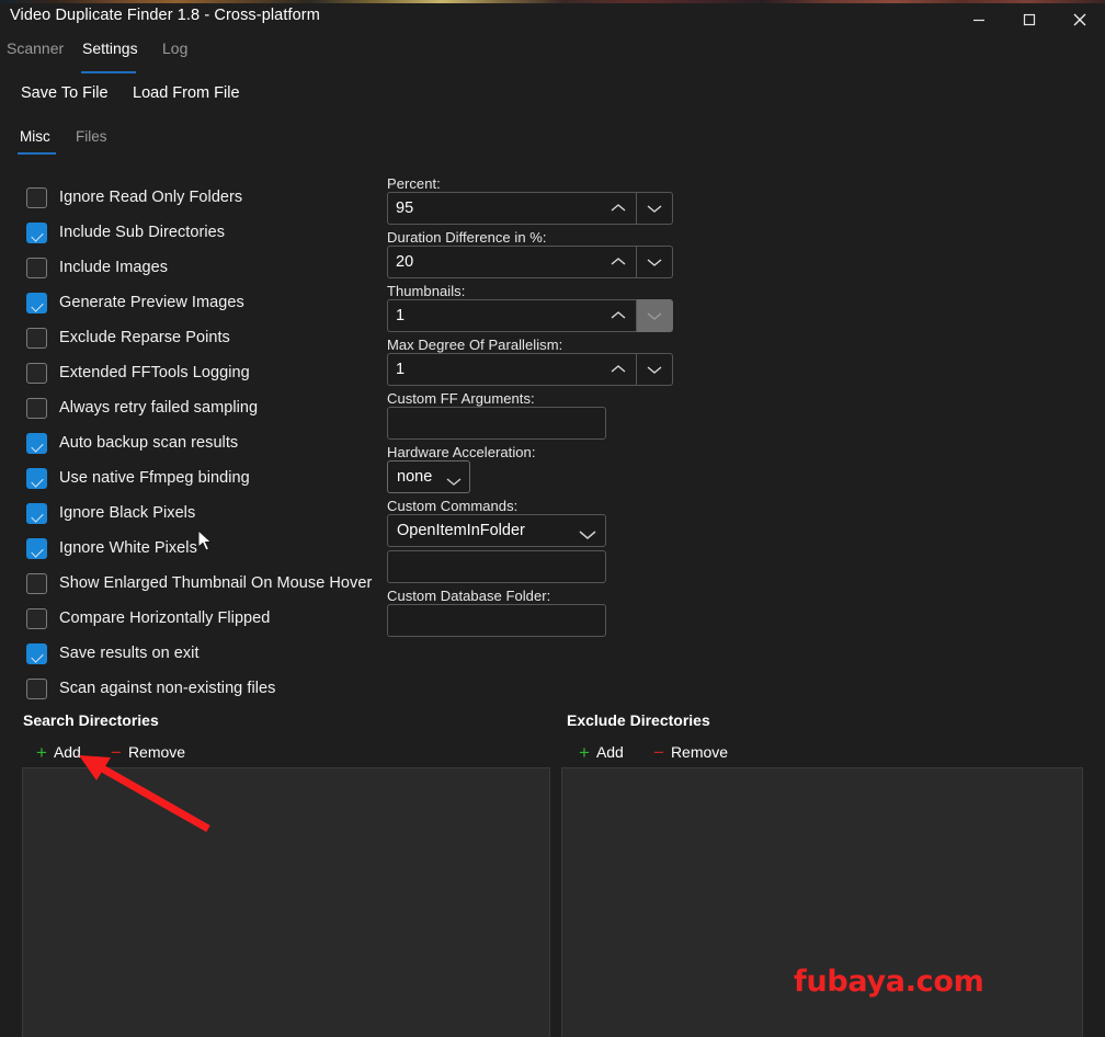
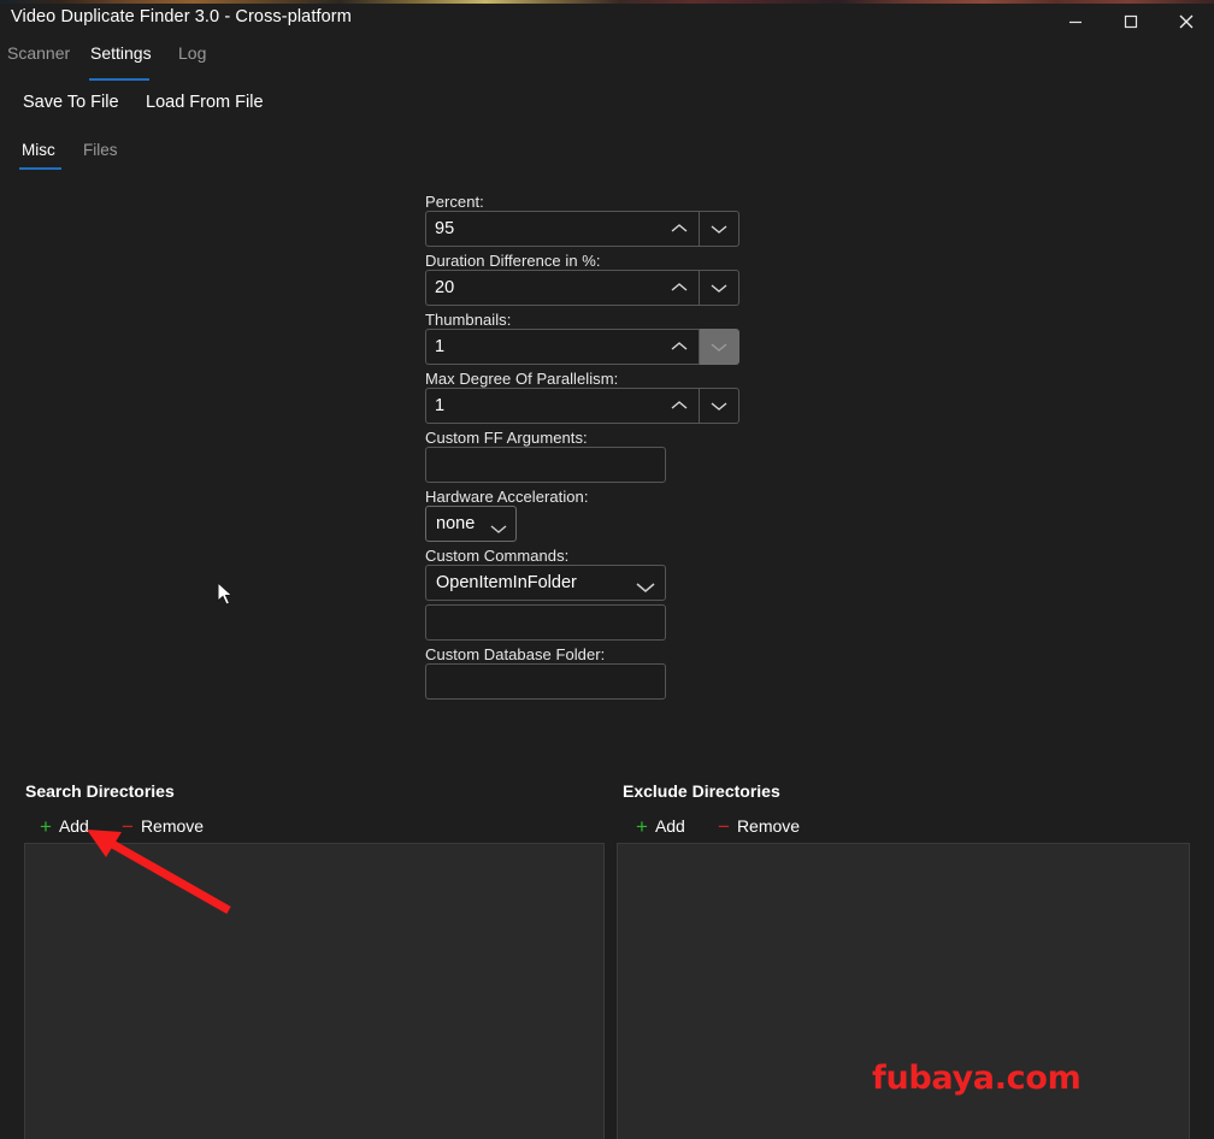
- Video Duplicate Finder 1.8 - Cross-platform
+ Video Duplicate Finder 3.0 - Cross-platform
  Scanner
  Settings
  Log
  Save To File
  Load From File
  Misc
  Files
- Ignore Read Only Folders
- Include Sub Directories
- Include Images
- Generate Preview Images
- Exclude Reparse Points
- Extended FFTools Logging
- Always retry failed sampling
- Auto backup scan results
- Use native Ffmpeg binding
- Ignore Black Pixels
- Ignore White Pixels
- Show Enlarged Thumbnail On Mouse Hover
- Compare Horizontally Flipped
- Save results on exit
- Scan against non-existing files
  Percent:
  95
  Duration Difference in %:
  20
  Thumbnails:
  1
  Max Degree Of Parallelism:
  1
  Custom FF Arguments:
  Hardware Acceleration:
  none
  Custom Commands:
  OpenItemInFolder
  Custom Database Folder:
  Search Directories
  +
  Add
  −
  Remove
  Exclude Directories
  +
  Add
  −
  Remove
  fubaya.com
